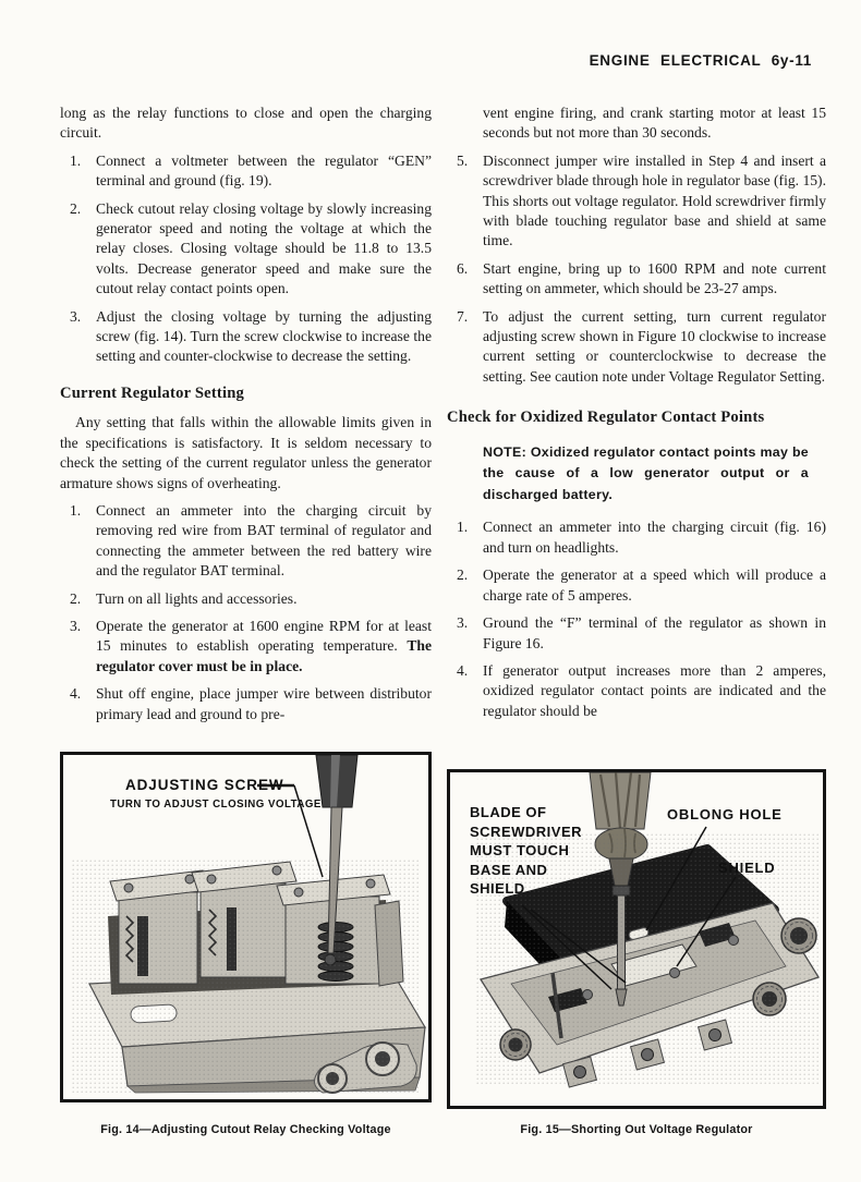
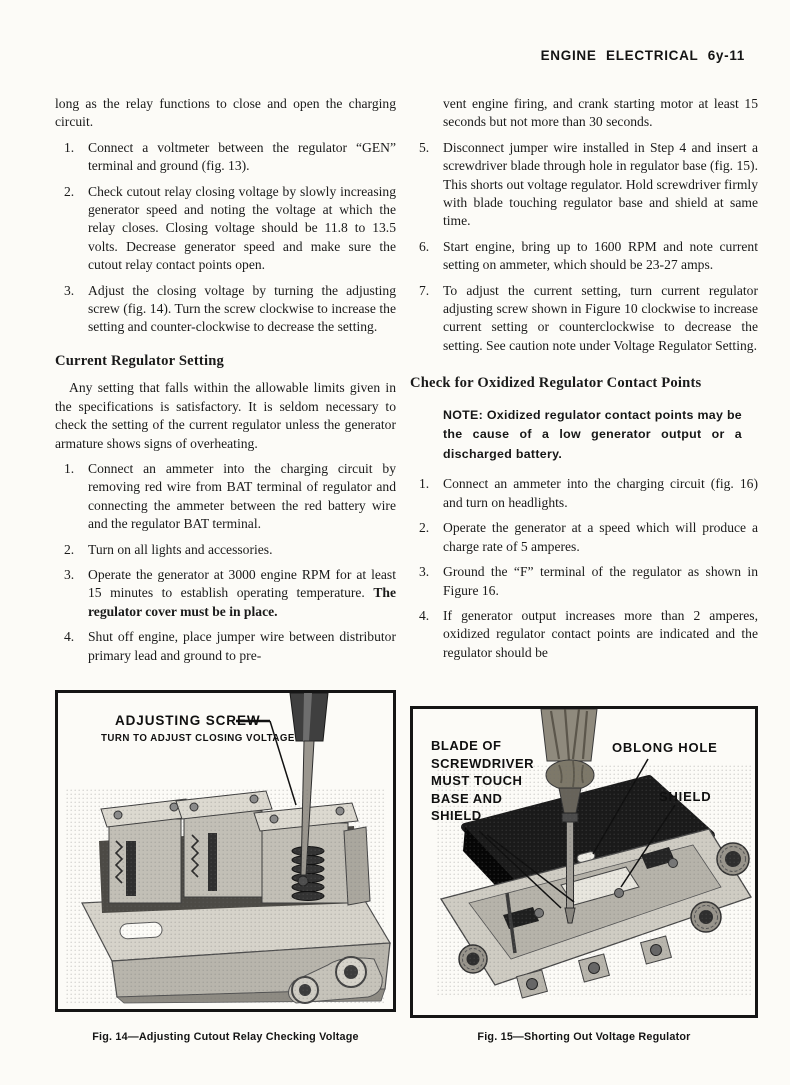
  ENGINE ELECTRICAL 6y-11
  long as the relay functions to close and open the charging circuit.
  1.
- Connect a voltmeter between the regulator “GEN” terminal and ground (fig. 19).
+ Connect a voltmeter between the regulator “GEN” terminal and ground (fig. 13).
  2.
  Check cutout relay closing voltage by slowly increasing generator speed and noting the voltage at which the relay closes. Closing voltage should be 11.8 to 13.5 volts. Decrease generator speed and make sure the cutout relay contact points open.
  3.
  Adjust the closing voltage by turning the adjusting screw (fig. 14). Turn the screw clockwise to increase the setting and counter-clockwise to decrease the setting.
  Current Regulator Setting
  Any setting that falls within the allowable limits given in the specifications is satisfactory. It is seldom necessary to check the setting of the current regulator unless the generator armature shows signs of overheating.
  1.
  Connect an ammeter into the charging circuit by removing red wire from BAT terminal of regulator and connecting the ammeter between the red battery wire and the regulator BAT terminal.
  2.
  Turn on all lights and accessories.
  3.
- Operate the generator at 1600 engine RPM for at least 15 minutes to establish operating temperature. The regulator cover must be in place.
+ Operate the generator at 3000 engine RPM for at least 15 minutes to establish operating temperature. The regulator cover must be in place.
  4.
  Shut off engine, place jumper wire between distributor primary lead and ground to pre-
  vent engine firing, and crank starting motor at least 15 seconds but not more than 30 seconds.
  5.
  Disconnect jumper wire installed in Step 4 and insert a screwdriver blade through hole in regulator base (fig. 15). This shorts out voltage regulator. Hold screwdriver firmly with blade touching regulator base and shield at same time.
  6.
  Start engine, bring up to 1600 RPM and note current setting on ammeter, which should be 23-27 amps.
  7.
  To adjust the current setting, turn current regulator adjusting screw shown in Figure 10 clockwise to increase current setting or counterclockwise to decrease the setting. See caution note under Voltage Regulator Setting.
  Check for Oxidized Regulator Contact Points
  NOTE: Oxidized regulator contact points may be the cause of a low generator output or a discharged battery.
  1.
  Connect an ammeter into the charging circuit (fig. 16) and turn on headlights.
  2.
  Operate the generator at a speed which will produce a charge rate of 5 amperes.
  3.
  Ground the “F” terminal of the regulator as shown in Figure 16.
  4.
  If generator output increases more than 2 amperes, oxidized regulator contact points are indicated and the regulator should be
  ADJUSTING SCREW
  TURN TO ADJUST CLOSING VOLTAGE
  Fig. 14—Adjusting Cutout Relay Checking Voltage
  BLADE OF
  SCREWDRIVER
  MUST TOUCH
  BASE AND
  SHIELD
  OBLONG HOLE
  SHIELD
  Fig. 15—Shorting Out Voltage Regulator
